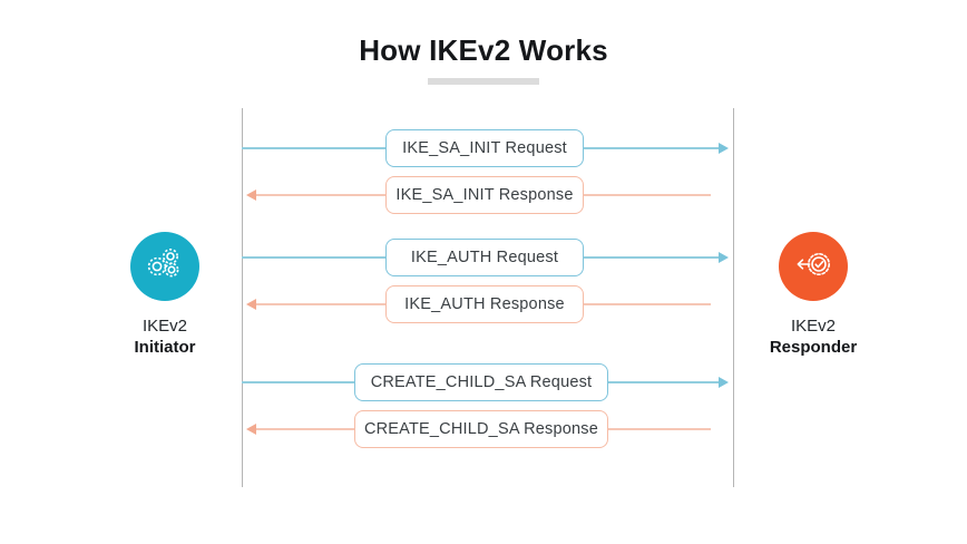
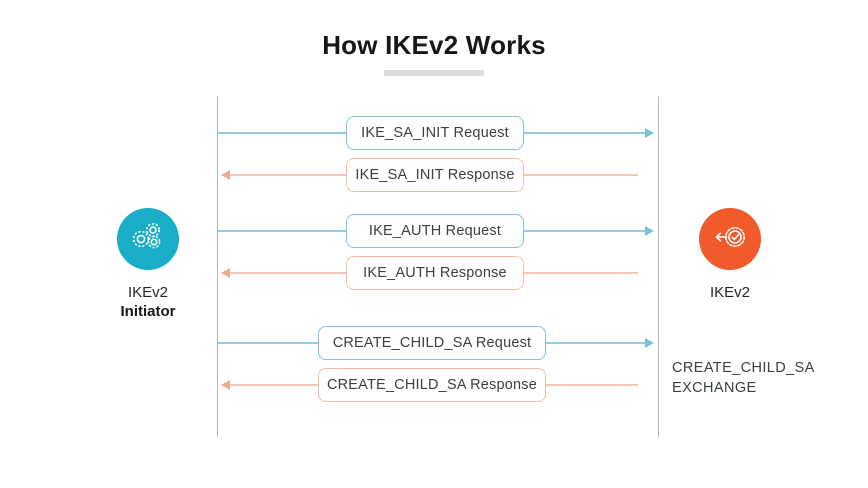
  How IKEv2 Works
+ CREATE_CHILD_SA
+ EXCHANGE
  IKEv2
  Initiator
  IKEv2
- Responder
  IKE_SA_INIT Request
  IKE_SA_INIT Response
  IKE_AUTH Request
  IKE_AUTH Response
  CREATE_CHILD_SA Request
  CREATE_CHILD_SA Response
